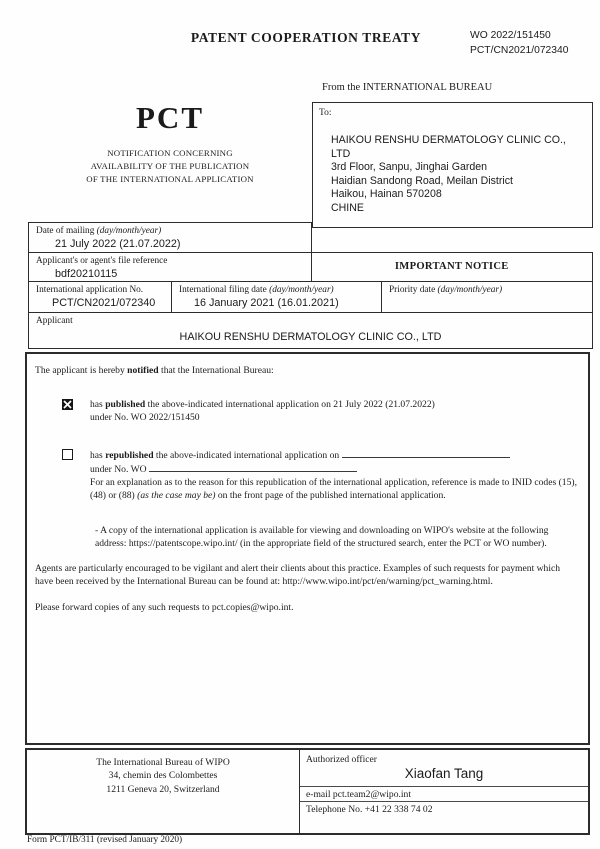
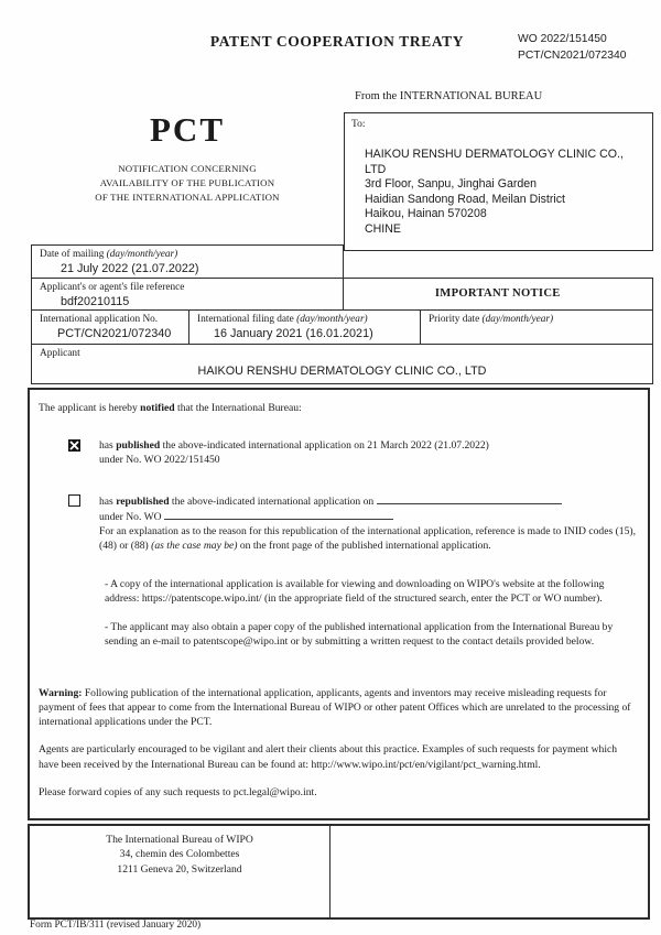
  PATENT COOPERATION TREATY
  WO 2022/151450
  PCT/CN2021/072340
  From the INTERNATIONAL BUREAU
  PCT
  NOTIFICATION CONCERNING
  AVAILABILITY OF THE PUBLICATION
  OF THE INTERNATIONAL APPLICATION
  To:
  HAIKOU RENSHU DERMATOLOGY CLINIC CO., LTD
  3rd Floor, Sanpu, Jinghai Garden
  Haidian Sandong Road, Meilan District
  Haikou, Hainan 570208
  CHINE
  Date of mailing (day/month/year)
  21 July 2022 (21.07.2022)
  Applicant's or agent's file reference
  bdf20210115
  IMPORTANT NOTICE
  International application No.
  PCT/CN2021/072340
  International filing date (day/month/year)
  16 January 2021 (16.01.2021)
  Priority date (day/month/year)
  Applicant
  HAIKOU RENSHU DERMATOLOGY CLINIC CO., LTD
  The applicant is hereby notified that the International Bureau:
- has published the above-indicated international application on 21 July 2022 (21.07.2022)
+ has published the above-indicated international application on 21 March 2022 (21.07.2022)
  under No. WO 2022/151450
  has republished the above-indicated international application on
  under No. WO
  For an explanation as to the reason for this republication of the international application, reference is made to INID codes (15), (48) or (88) (as the case may be) on the front page of the published international application.
  - A copy of the international application is available for viewing and downloading on WIPO's website at the following address: https://patentscope.wipo.int/ (in the appropriate field of the structured search, enter the PCT or WO number).
+ - The applicant may also obtain a paper copy of the published international application from the International Bureau by sending an e-mail to patentscope@wipo.int or by submitting a written request to the contact details provided below.
+ Warning: Following publication of the international application, applicants, agents and inventors may receive misleading requests for payment of fees that appear to come from the International Bureau of WIPO or other patent Offices which are unrelated to the processing of international applications under the PCT.
- Agents are particularly encouraged to be vigilant and alert their clients about this practice. Examples of such requests for payment which have been received by the International Bureau can be found at: http://www.wipo.int/pct/en/warning/pct_warning.html.
+ Agents are particularly encouraged to be vigilant and alert their clients about this practice. Examples of such requests for payment which have been received by the International Bureau can be found at: http://www.wipo.int/pct/en/vigilant/pct_warning.html.
- Please forward copies of any such requests to pct.copies@wipo.int.
+ Please forward copies of any such requests to pct.legal@wipo.int.
  The International Bureau of WIPO
  34, chemin des Colombettes
  1211 Geneva 20, Switzerland
- Authorized officer
- Xiaofan Tang
- e-mail pct.team2@wipo.int
- Telephone No. +41 22 338 74 02
  Form PCT/IB/311 (revised January 2020)
